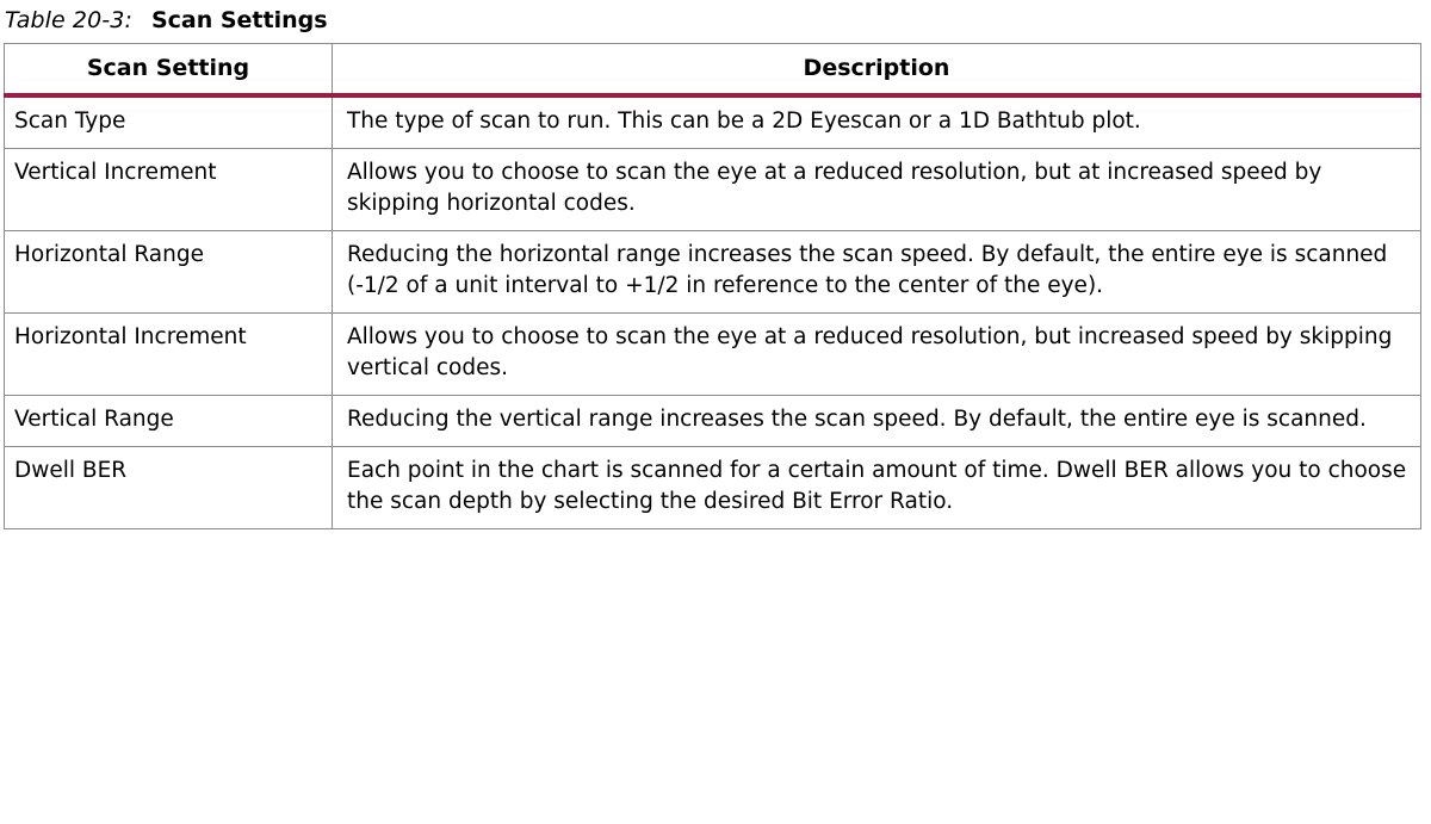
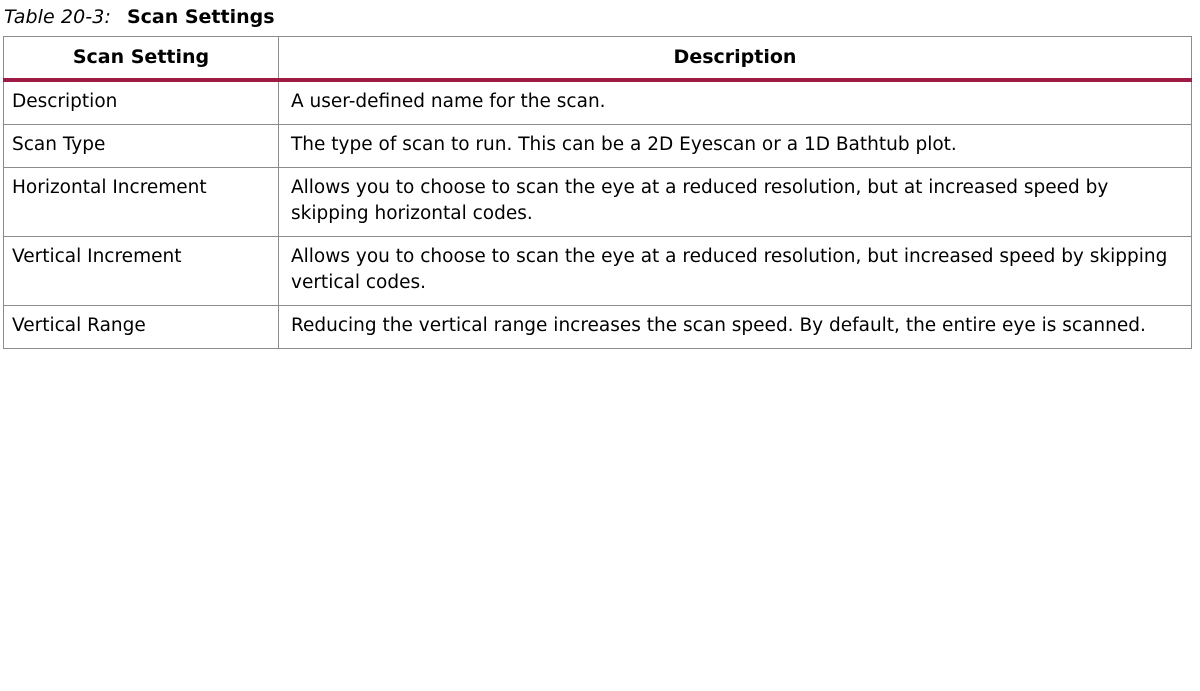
  Table 20-3: Scan Settings
  Scan Setting	Description
+ Description	A user-defined name for the scan.
  Scan Type	The type of scan to run. This can be a 2D Eyescan or a 1D Bathtub plot.
- Vertical Increment	Allows you to choose to scan the eye at a reduced resolution, but at increased speed by skipping horizontal codes.
+ Horizontal Increment	Allows you to choose to scan the eye at a reduced resolution, but at increased speed by skipping horizontal codes.
- Horizontal Range	Reducing the horizontal range increases the scan speed. By default, the entire eye is scanned (-1/2 of a unit interval to +1/2 in reference to the center of the eye).
- Horizontal Increment	Allows you to choose to scan the eye at a reduced resolution, but increased speed by skipping vertical codes.
+ Vertical Increment	Allows you to choose to scan the eye at a reduced resolution, but increased speed by skipping vertical codes.
  Vertical Range	Reducing the vertical range increases the scan speed. By default, the entire eye is scanned.
- Dwell BER	Each point in the chart is scanned for a certain amount of time. Dwell BER allows you to choose the scan depth by selecting the desired Bit Error Ratio.
